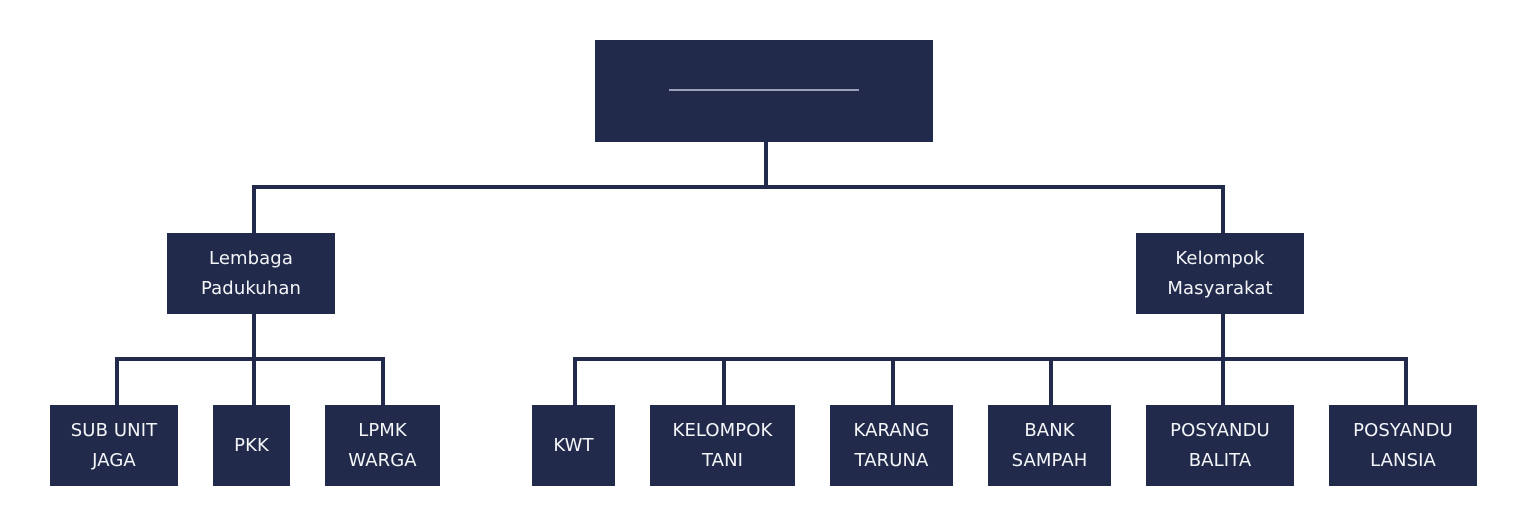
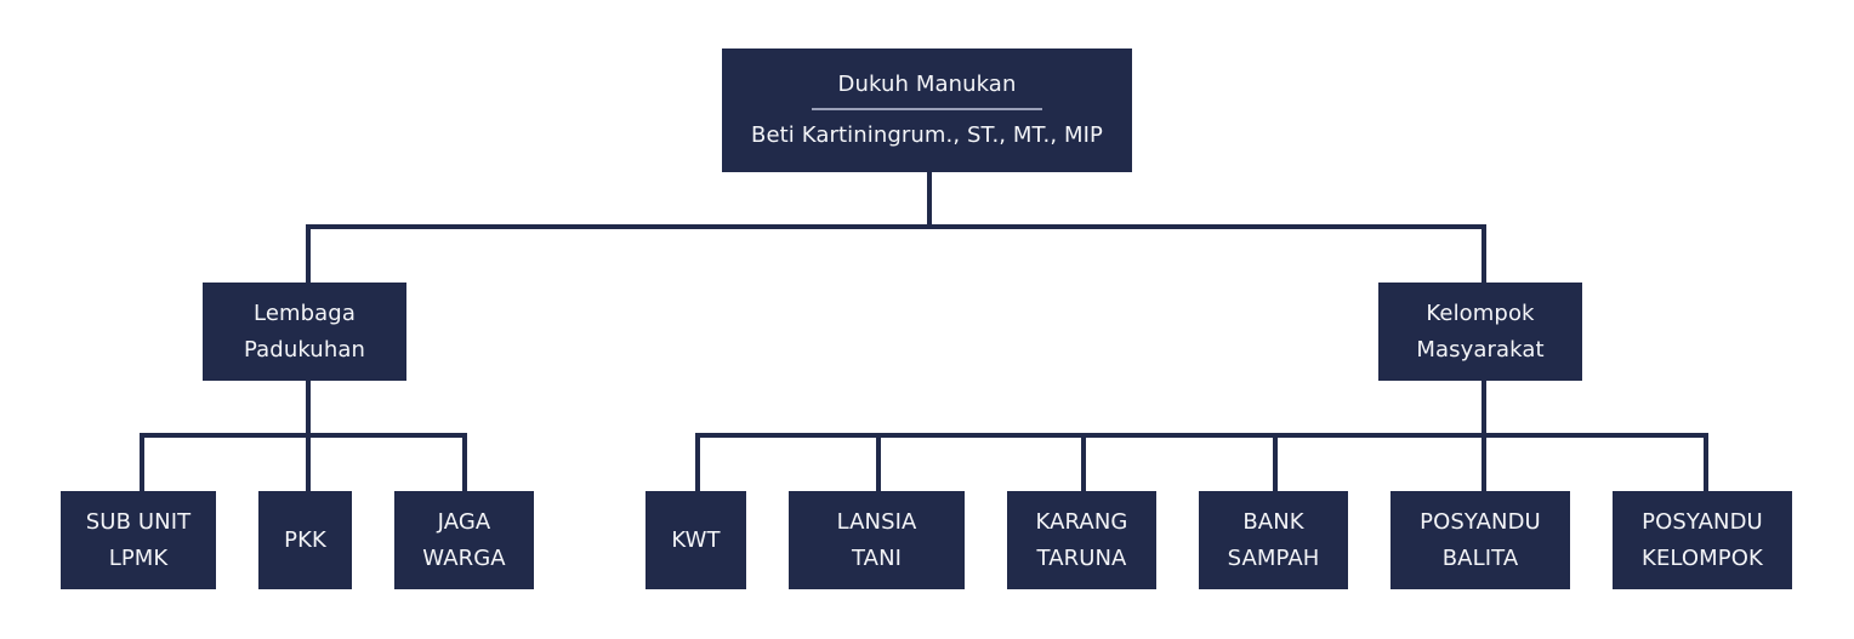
+ Dukuh Manukan
+ Beti Kartiningrum., ST., MT., MIP
  Lembaga
  Padukuhan
  Kelompok
  Masyarakat
  SUB UNIT
- JAGA
+ LPMK
  PKK
- LPMK
+ JAGA
  WARGA
  KWT
- KELOMPOK
+ LANSIA
  TANI
  KARANG
  TARUNA
  BANK
  SAMPAH
  POSYANDU
  BALITA
  POSYANDU
- LANSIA
+ KELOMPOK
